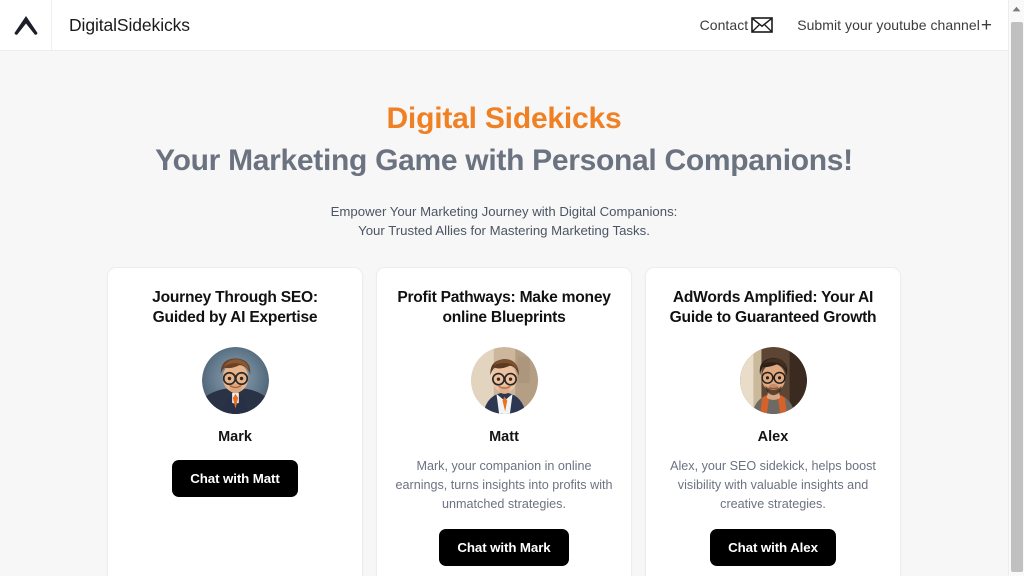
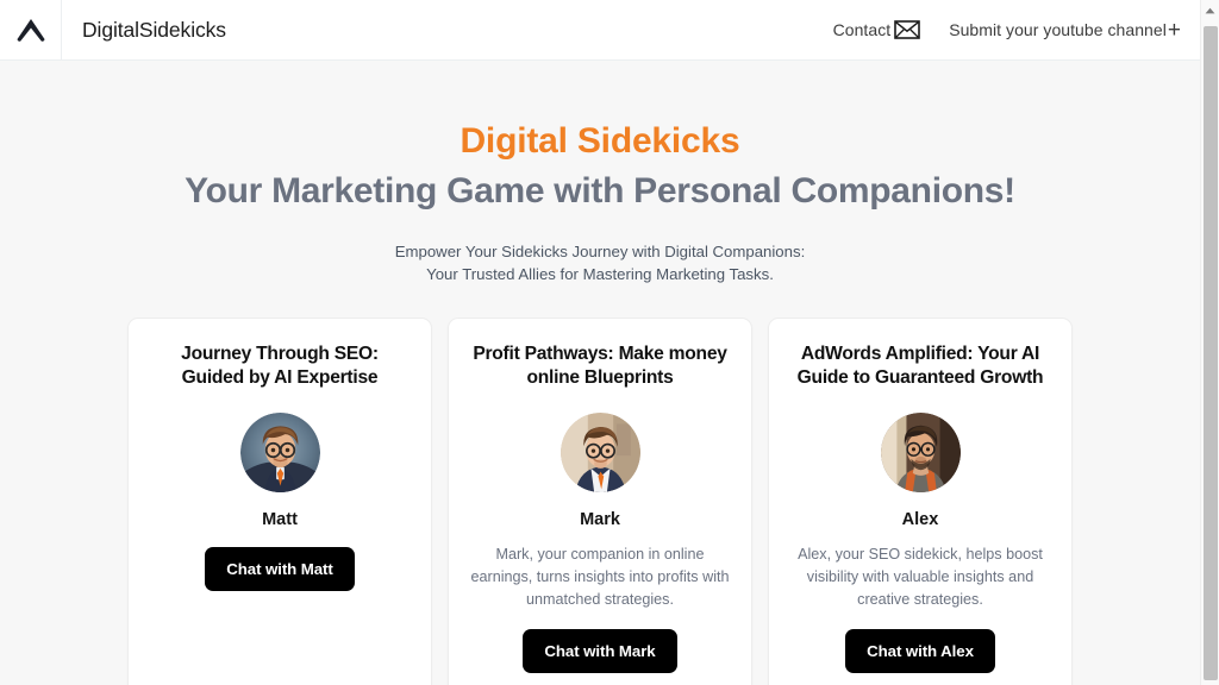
  DigitalSidekicks
  Contact
  Submit your youtube channel
  +
  Digital Sidekicks
  Your Marketing Game with Personal Companions!
- Empower Your Marketing Journey with Digital Companions:
+ Empower Your Sidekicks Journey with Digital Companions:
  Your Trusted Allies for Mastering Marketing Tasks.
  Journey Through SEO: Guided by AI Expertise
- Mark
+ Matt
  Chat with Matt
  Profit Pathways: Make money online Blueprints
- Matt
+ Mark
  Mark, your companion in online earnings, turns insights into profits with unmatched strategies.
  Chat with Mark
  AdWords Amplified: Your AI Guide to Guaranteed Growth
  Alex
  Alex, your SEO sidekick, helps boost visibility with valuable insights and creative strategies.
  Chat with Alex
